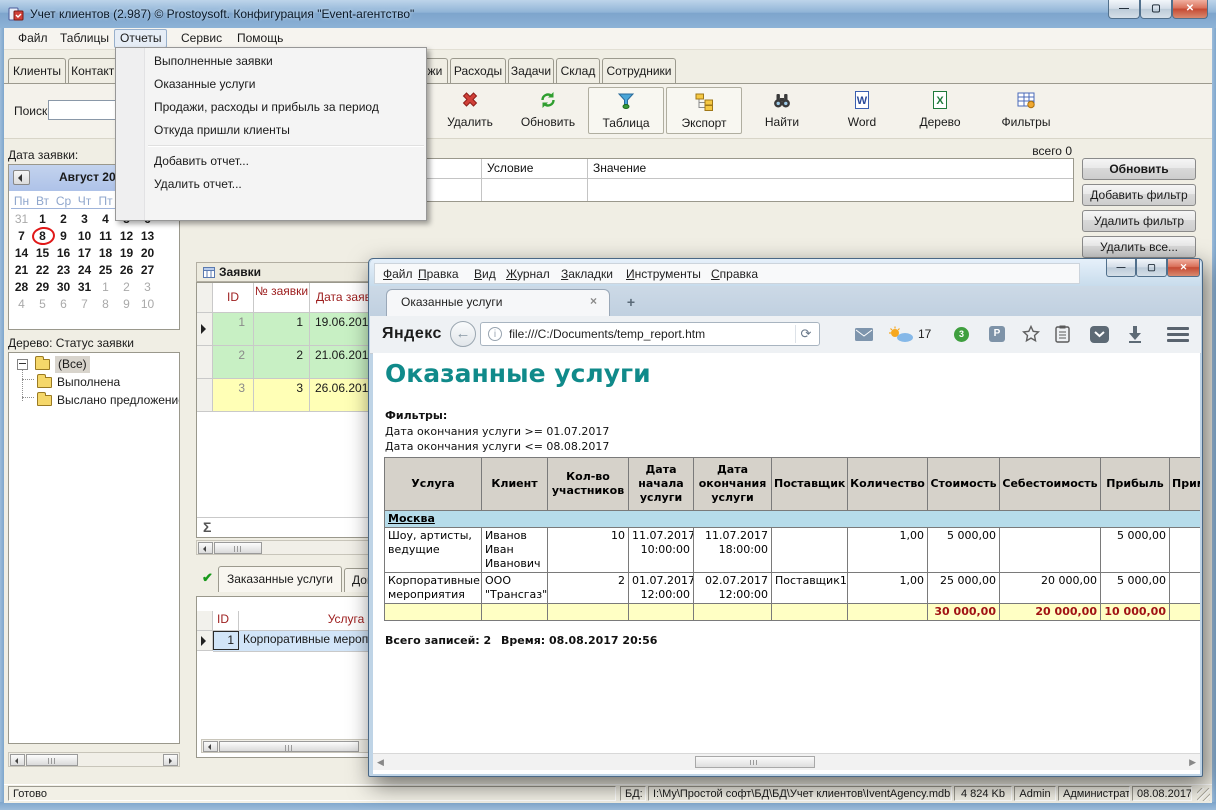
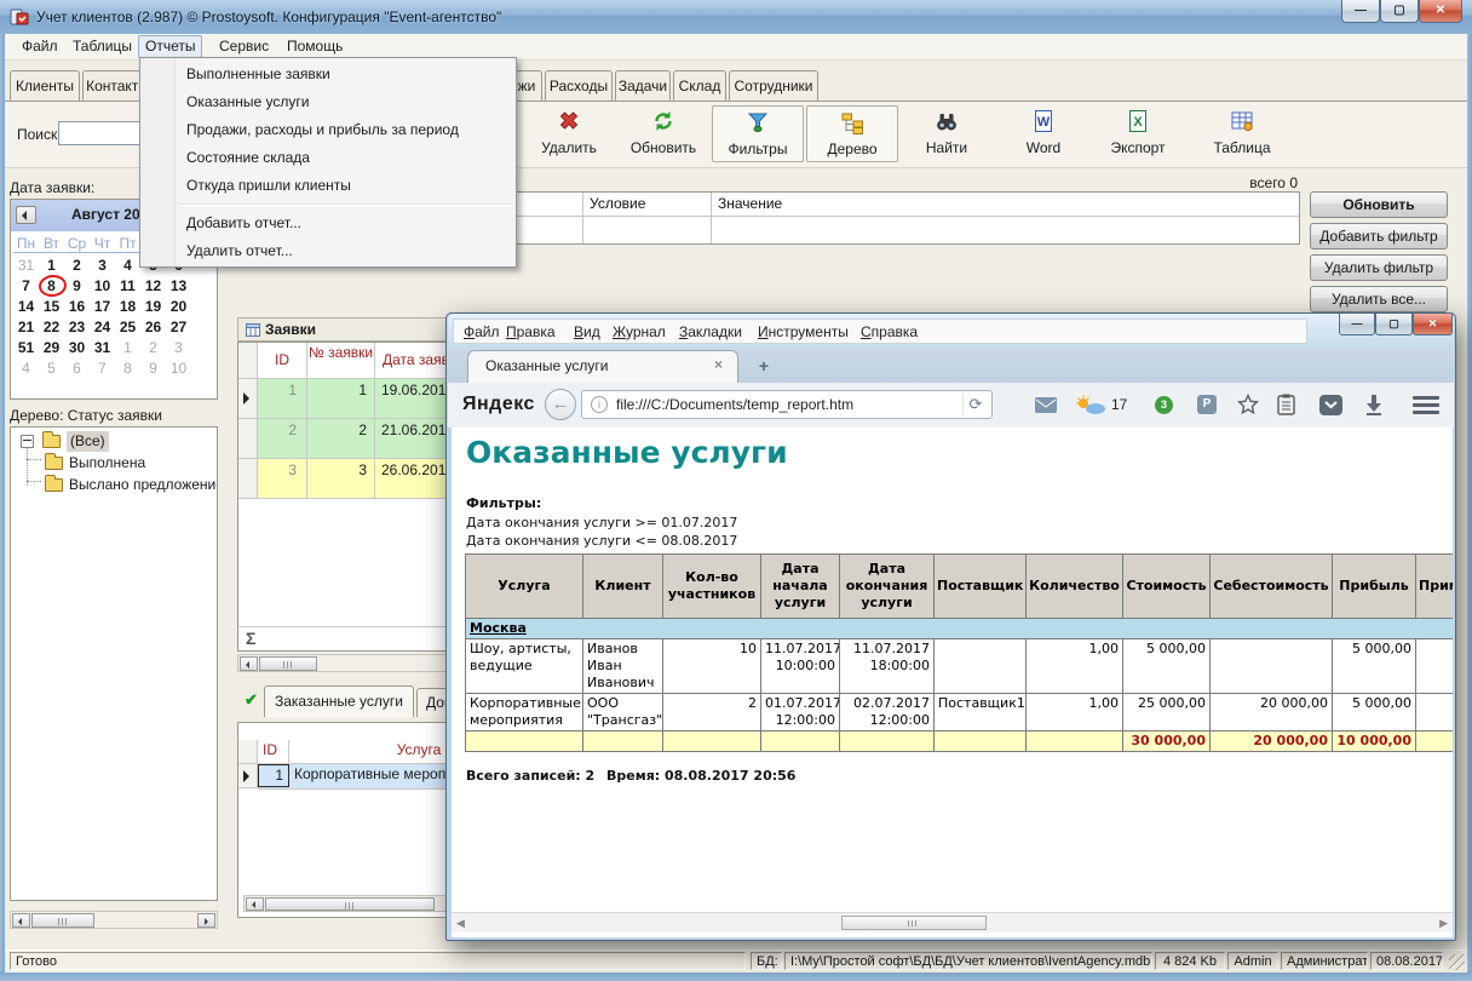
  Учет клиентов (2.987) © Prostoysoft. Конфигурация "Event-агентство"
  —
  ▢
  ✕
  Файл
  Таблицы
  Отчеты
  Сервис
  Помощь
  Клиенты
  Контакт
  Расходы
  Задачи
  Склад
  Сотрудники
  Удалить
  Обновить
- Таблица
+ Фильтры
- Экспорт
+ Дерево
  Найти
  W
  Word
  X
- Дерево
+ Экспорт
- Фильтры
+ Таблица
  Поиск
  Дата заявки:
  Август 20
  Пн Вт Ср Чт Пт
  31 1 2 3 4
  7 8 9 10 11 12 13
  14 15 16 17 18 19 20
  21 22 23 24 25 26 27
- 28 29 30 31 1 2 3
+ 51 29 30 31 1 2 3
  4 5 6 7 8 9 10
  Дерево: Статус заявки
  (Все)
  Выполнена
  Выслано предложени
  всего 0
  Условие
  Значение
  Обновить
  Добавить фильтр
  Удалить фильтр
  Удалить все...
  Заявки
  ID
  № заявки
  Дата зая
  1
  1
  19.06.201
  2
  2
  21.06.201
  3
  3
  26.06.201
  Σ
  ✔
  Заказанные услуги
  Услуга
  1
  Корпоративные мероп
  Готово
  БД:
  I:\My\Простой софт\БД\БД\Учет клиентов\IventAgency.mdb
  4 824 Kb
  Admin
  Администрат
  08.08.2017
  Выполненные заявки
  Оказанные услуги
  Продажи, расходы и прибыль за период
+ Состояние склада
  Откуда пришли клиенты
  Добавить отчет...
  Удалить отчет...
  Файл
  Правка
  Вид
  Журнал
  Закладки
  Инструменты
  Справка
  —
  ▢
  ✕
  Оказанные услуги
  ×
  +
  Яндекс
  ←
  i
  file:///C:/Documents/temp_report.htm
  ⟳
  17
  3
  Р
  Оказанные услуги
  Фильтры:
  Дата окончания услуги >= 01.07.2017
  Дата окончания услуги <= 08.08.2017
  Услуга	Клиент	Кол-во участников	Дата начала услуги	Дата окончания услуги	Поставщик	Количество	Стоимость	Себестоимость	Прибыль	При
  Москва
  Шоу, артисты, ведущие	Иванов Иван Иванович	10	11.07.2017 10:00:00	11.07.2017 18:00:00		1,00	5 000,00		5 000,00
  Корпоративные мероприятия	ООО "Трансгаз"	2	01.07.2017 12:00:00	02.07.2017 12:00:00	Поставщик1	1,00	25 000,00	20 000,00	5 000,00
  							30 000,00	20 000,00	10 000,00
  Всего записей: 2
  Время: 08.08.2017 20:56
  ◀
  ▶
